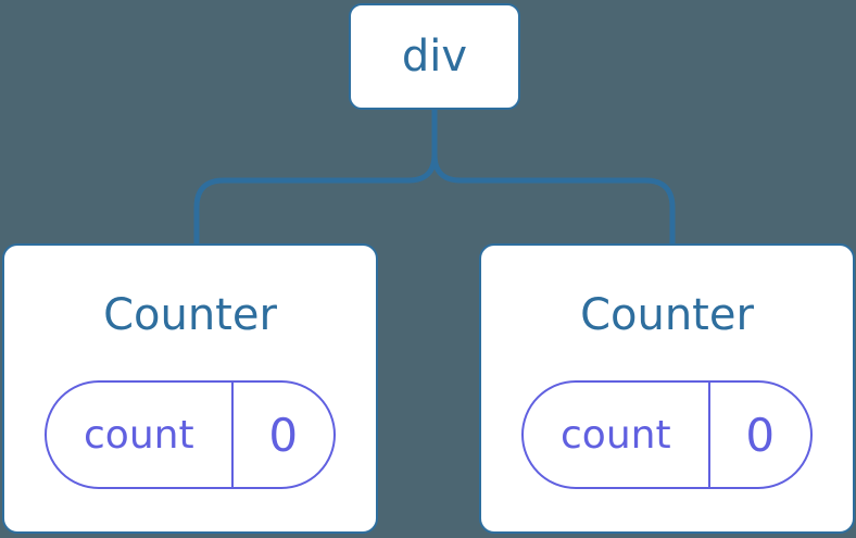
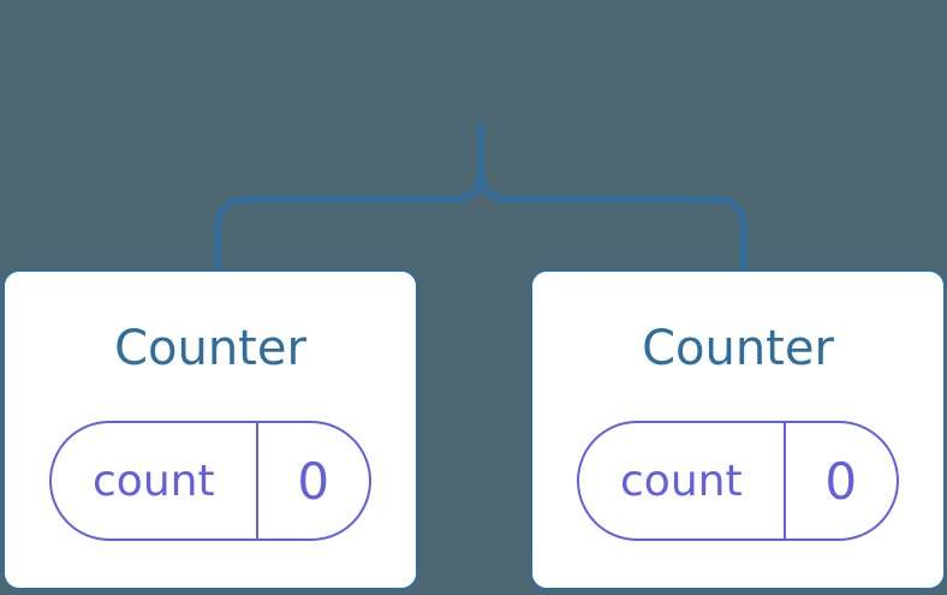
- div
  Counter
  count
  0
  Counter
  count
  0
